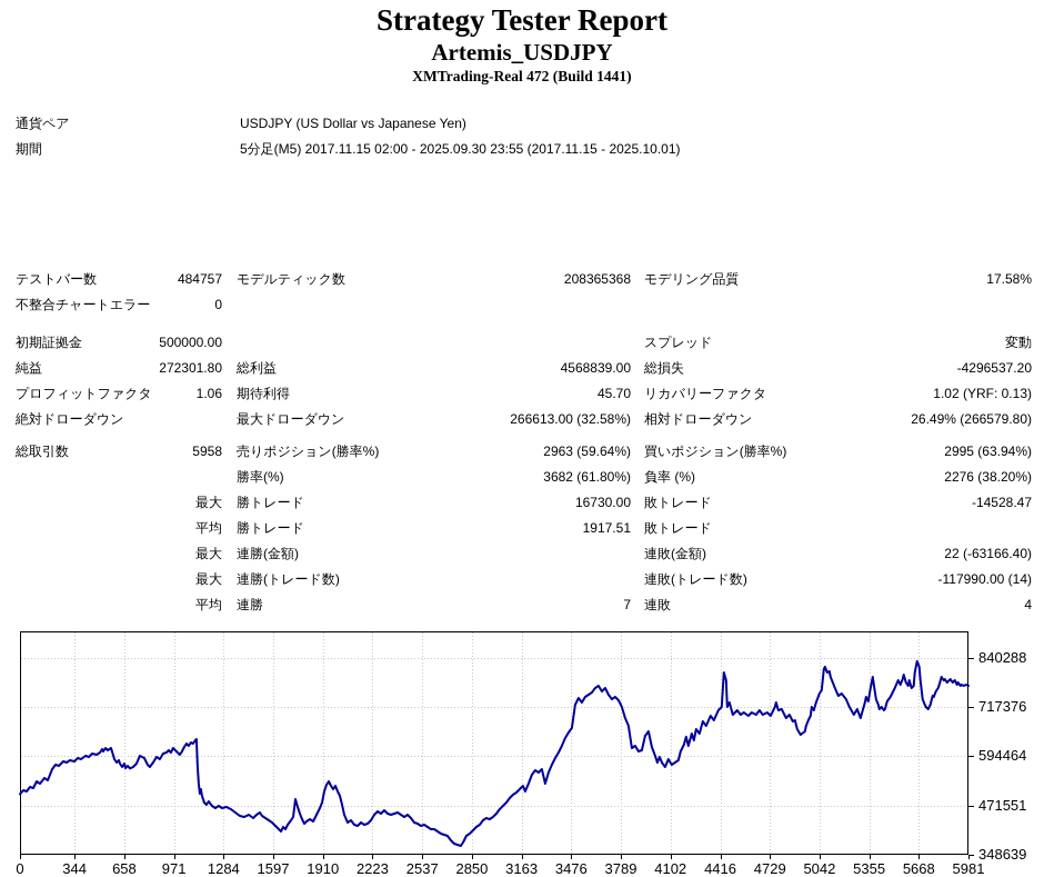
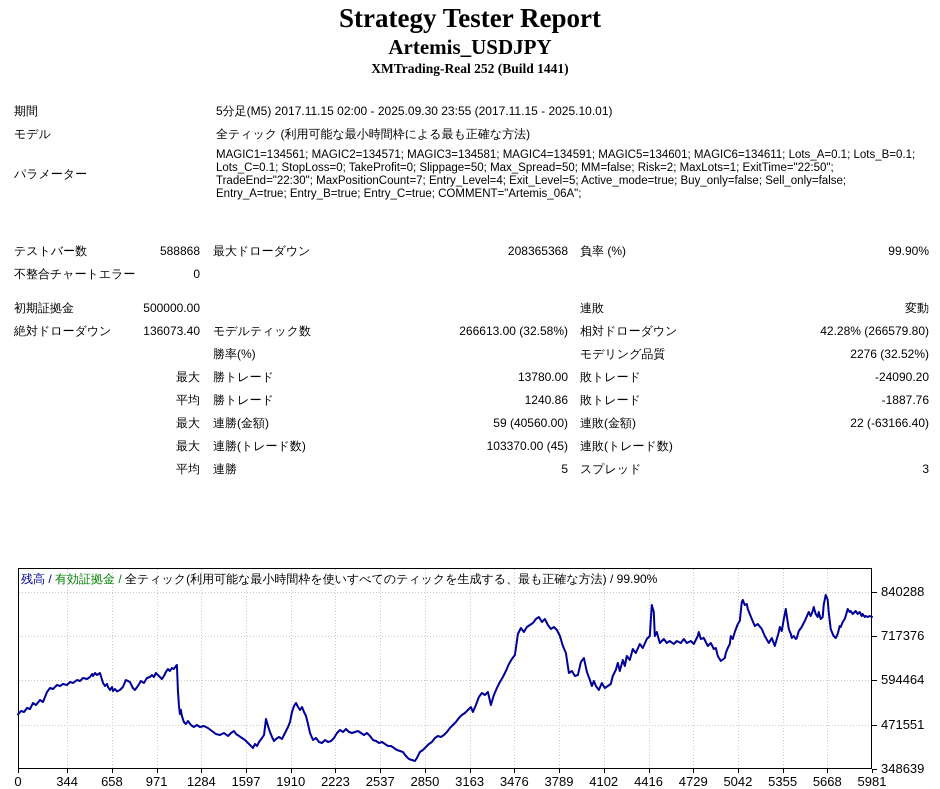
  Strategy Tester Report
  Artemis_USDJPY
- XMTrading-Real 472 (Build 1441)
+ XMTrading-Real 252 (Build 1441)
- 通貨ペア
- USDJPY (US Dollar vs Japanese Yen)
  期間
  5分足(M5) 2017.11.15 02:00 - 2025.09.30 23:55 (2017.11.15 - 2025.10.01)
+ モデル
+ 全ティック (利用可能な最小時間枠による最も正確な方法)
+ パラメーター
+ MAGIC1=134561; MAGIC2=134571; MAGIC3=134581; MAGIC4=134591; MAGIC5=134601; MAGIC6=134611; Lots_A=0.1; Lots_B=0.1; Lots_C=0.1; StopLoss=0; TakeProfit=0; Slippage=50; Max_Spread=50; MM=false; Risk=2; MaxLots=1; ExitTime="22:50"; TradeEnd="22:30"; MaxPositionCount=7; Entry_Level=4; Exit_Level=5; Active_mode=true; Buy_only=false; Sell_only=false; Entry_A=true; Entry_B=true; Entry_C=true; COMMENT="Artemis_06A";
  テストバー数
- 484757
+ 588868
- モデルティック数
+ 最大ドローダウン
  208365368
- モデリング品質
+ 負率 (%)
- 17.58%
+ 99.90%
  不整合チャートエラー
  0
  初期証拠金
  500000.00
- スプレッド
+ 連敗
  変動
- 純益
- 272301.80
- 総利益
- 4568839.00
- 総損失
- -4296537.20
- プロフィットファクタ
- 1.06
- 期待利得
- 45.70
- リカバリーファクタ
- 1.02 (YRF: 0.13)
  絶対ドローダウン
+ 136073.40
- 最大ドローダウン
+ モデルティック数
  266613.00 (32.58%)
  相対ドローダウン
- 26.49% (266579.80)
+ 42.28% (266579.80)
- 総取引数
- 5958
- 売りポジション(勝率%)
- 2963 (59.64%)
- 買いポジション(勝率%)
- 2995 (63.94%)
  勝率(%)
- 3682 (61.80%)
- 負率 (%)
+ モデリング品質
- 2276 (38.20%)
+ 2276 (32.52%)
  最大
  勝トレード
- 16730.00
+ 13780.00
  敗トレード
- -14528.47
+ -24090.20
  平均
  勝トレード
- 1917.51
+ 1240.86
  敗トレード
+ -1887.76
  最大
  連勝(金額)
+ 59 (40560.00)
  連敗(金額)
  22 (-63166.40)
  最大
  連勝(トレード数)
+ 103370.00 (45)
  連敗(トレード数)
- -117990.00 (14)
  平均
  連勝
- 7
+ 5
- 連敗
+ スプレッド
- 4
+ 3
+ 残高 / 有効証拠金 / 全ティック(利用可能な最小時間枠を使いすべてのティックを生成する、最も正確な方法) / 99.90%
  840288
  717376
  594464
  471551
  348639
  0
  344
  658
  971
  1284
  1597
  1910
  2223
  2537
  2850
  3163
  3476
  3789
  4102
  4416
  4729
  5042
  5355
  5668
  5981
